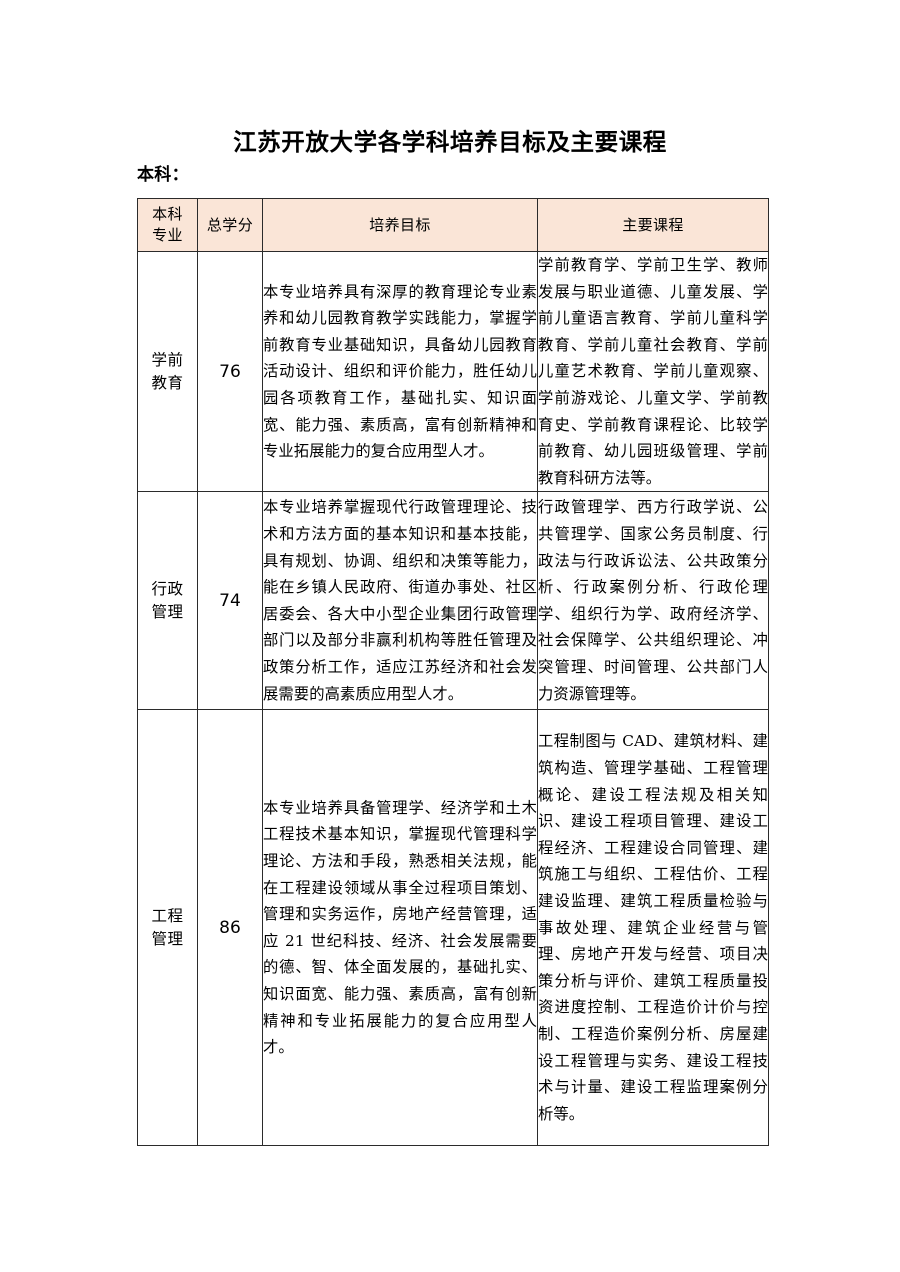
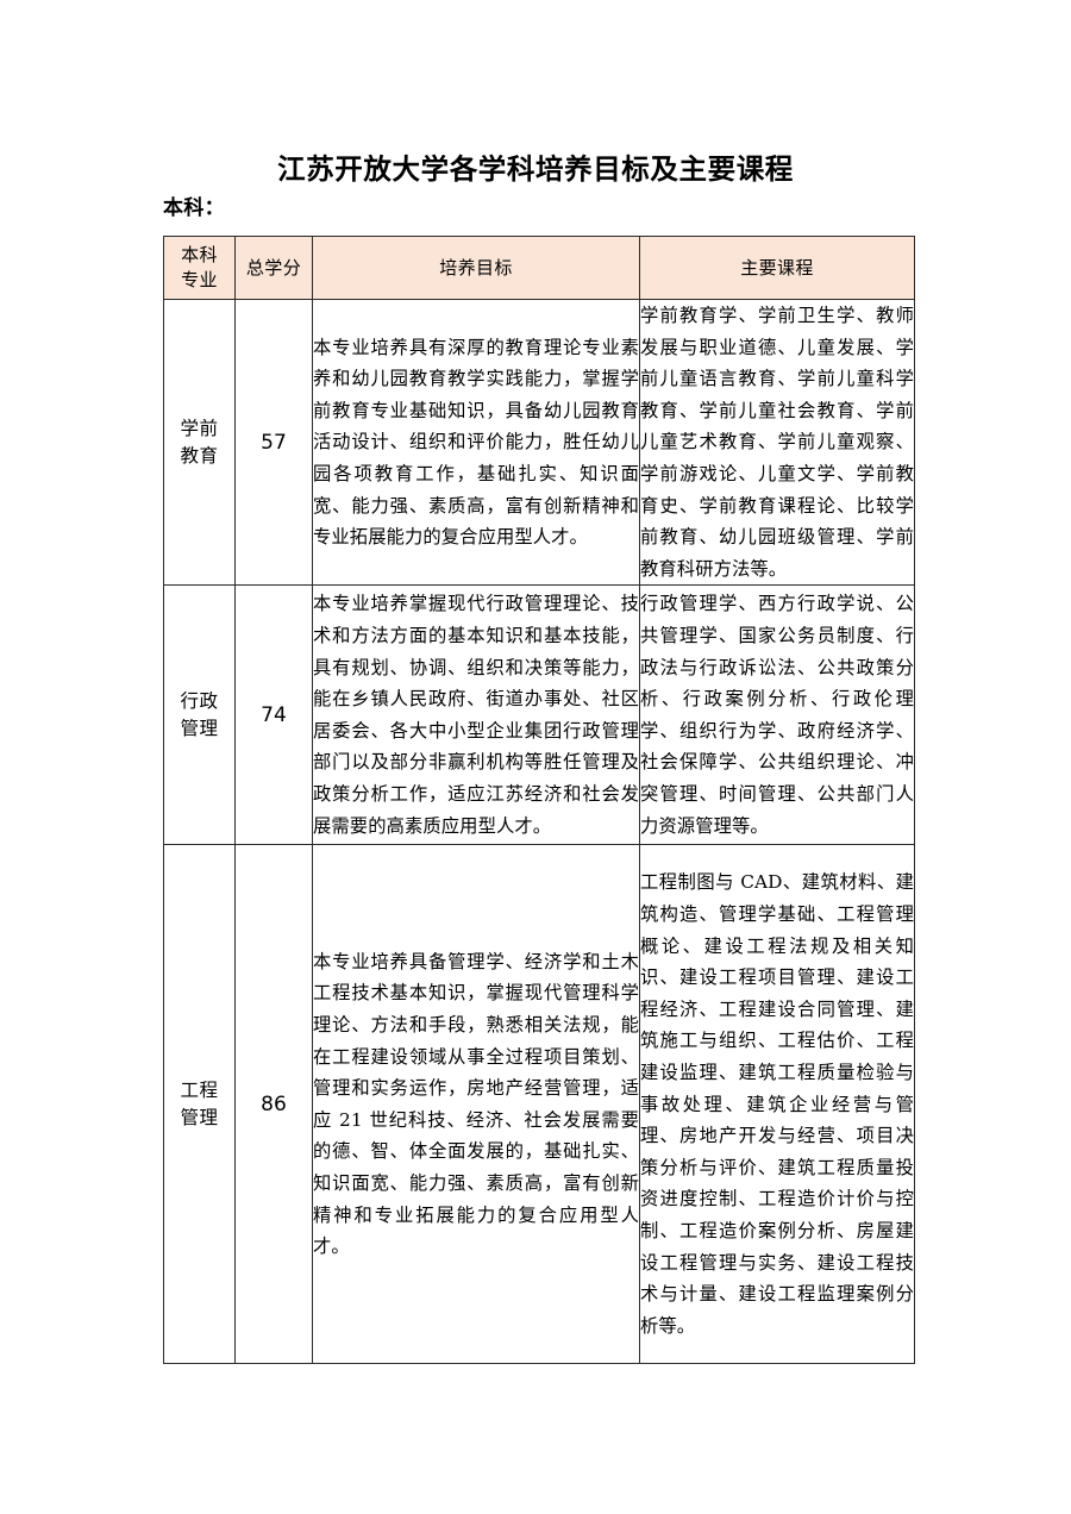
  江苏开放大学各学科培养目标及主要课程
  本科：
  本科 专业	总学分	培养目标	主要课程
- 学前 教育	76	本专业培养具有深厚的教育理论专业素养和幼儿园教育教学实践能力，掌握学前教育专业基础知识，具备幼儿园教育活动设计、组织和评价能力，胜任幼儿园各项教育工作，基础扎实、知识面宽、能力强、素质高，富有创新精神和专业拓展能力的复合应用型人才。	学前教育学、学前卫生学、教师发展与职业道德、儿童发展、学前儿童语言教育、学前儿童科学教育、学前儿童社会教育、学前儿童艺术教育、学前儿童观察、学前游戏论、儿童文学、学前教育史、学前教育课程论、比较学前教育、幼儿园班级管理、学前教育科研方法等。
+ 学前 教育	57	本专业培养具有深厚的教育理论专业素养和幼儿园教育教学实践能力，掌握学前教育专业基础知识，具备幼儿园教育活动设计、组织和评价能力，胜任幼儿园各项教育工作，基础扎实、知识面宽、能力强、素质高，富有创新精神和专业拓展能力的复合应用型人才。	学前教育学、学前卫生学、教师发展与职业道德、儿童发展、学前儿童语言教育、学前儿童科学教育、学前儿童社会教育、学前儿童艺术教育、学前儿童观察、学前游戏论、儿童文学、学前教育史、学前教育课程论、比较学前教育、幼儿园班级管理、学前教育科研方法等。
  行政 管理	74	本专业培养掌握现代行政管理理论、技术和方法方面的基本知识和基本技能，具有规划、协调、组织和决策等能力，能在乡镇人民政府、街道办事处、社区居委会、各大中小型企业集团行政管理部门以及部分非赢利机构等胜任管理及政策分析工作，适应江苏经济和社会发展需要的高素质应用型人才。	行政管理学、西方行政学说、公共管理学、国家公务员制度、行政法与行政诉讼法、公共政策分析、行政案例分析、行政伦理学、组织行为学、政府经济学、社会保障学、公共组织理论、冲突管理、时间管理、公共部门人力资源管理等。
  工程 管理	86	本专业培养具备管理学、经济学和土木工程技术基本知识，掌握现代管理科学理论、方法和手段，熟悉相关法规，能在工程建设领域从事全过程项目策划、管理和实务运作，房地产经营管理，适应 21 世纪科技、经济、社会发展需要的德、智、体全面发展的，基础扎实、知识面宽、能力强、素质高，富有创新精神和专业拓展能力的复合应用型人才。	工程制图与 CAD、建筑材料、建筑构造、管理学基础、工程管理概论、建设工程法规及相关知识、建设工程项目管理、建设工程经济、工程建设合同管理、建筑施工与组织、工程估价、工程建设监理、建筑工程质量检验与事故处理、建筑企业经营与管理、房地产开发与经营、项目决策分析与评价、建筑工程质量投资进度控制、工程造价计价与控制、工程造价案例分析、房屋建设工程管理与实务、建设工程技术与计量、建设工程监理案例分析等。
